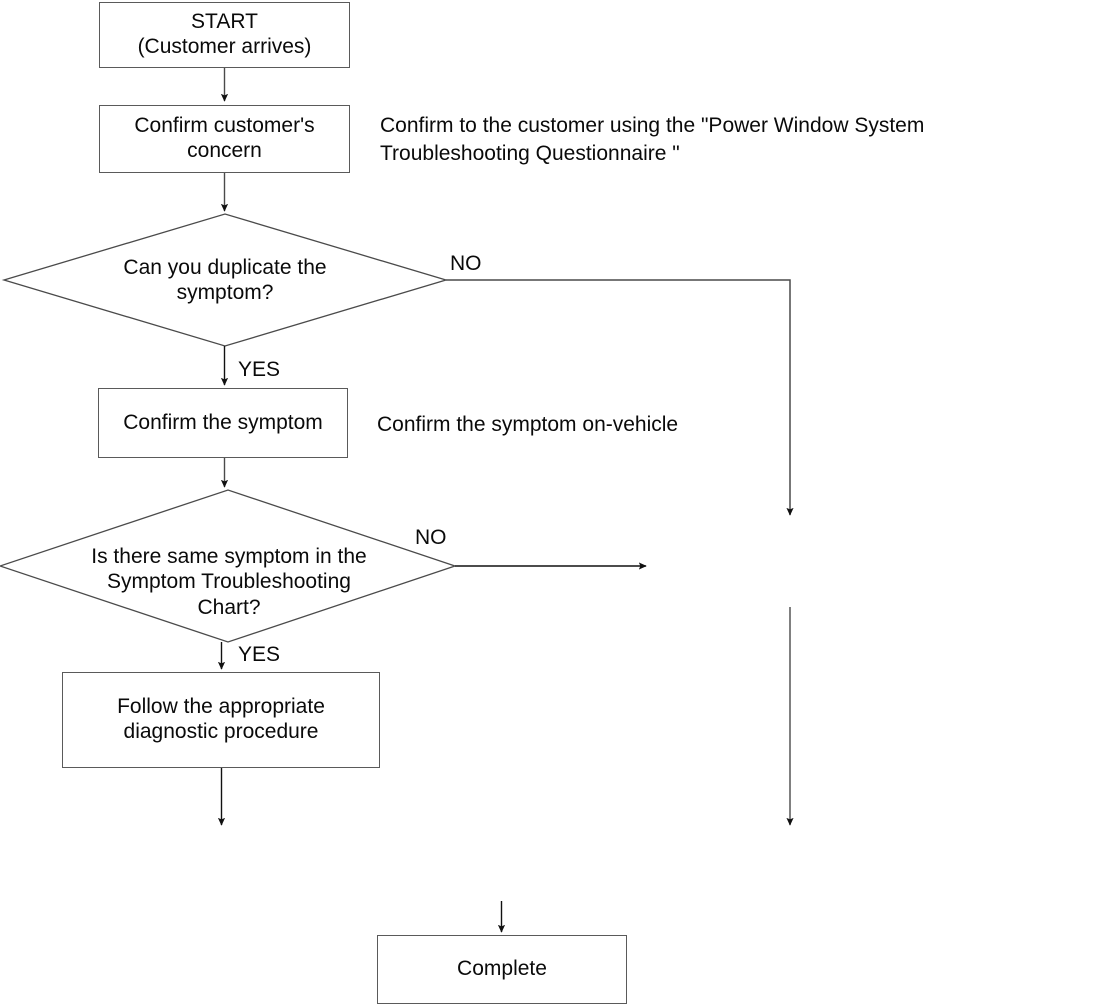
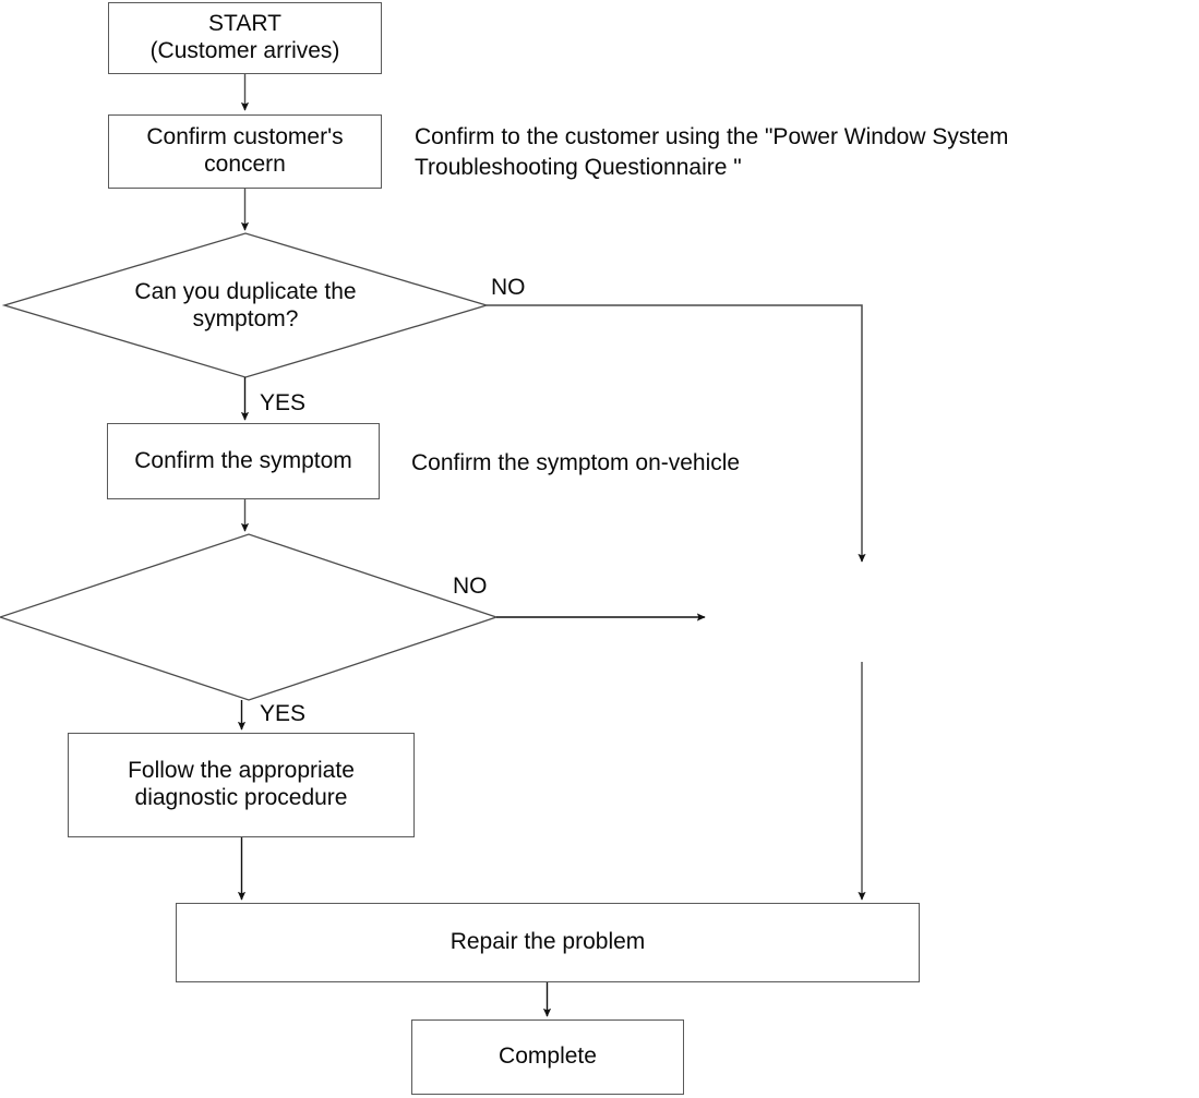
  START
  (Customer arrives)
  Confirm customer's
  concern
  Can you duplicate the
  symptom?
  Confirm the symptom
- Is there same symptom in the
- Symptom Troubleshooting
- Chart?
  Follow the appropriate
  diagnostic procedure
+ Repair the problem
  Complete
  NO
  YES
  NO
  YES
  Confirm to the customer using the "Power Window System
  Troubleshooting Questionnaire "
  Confirm the symptom on-vehicle
